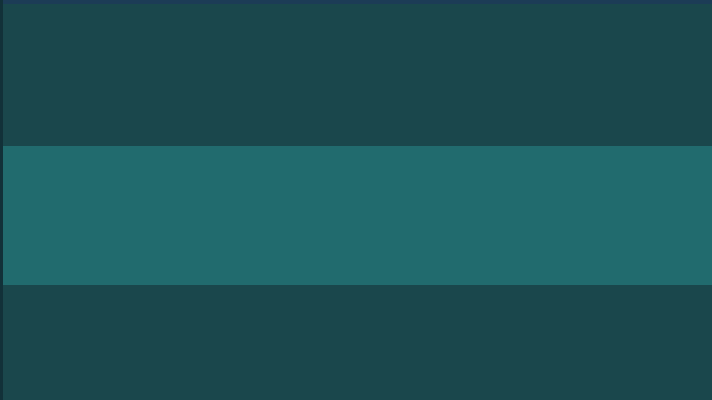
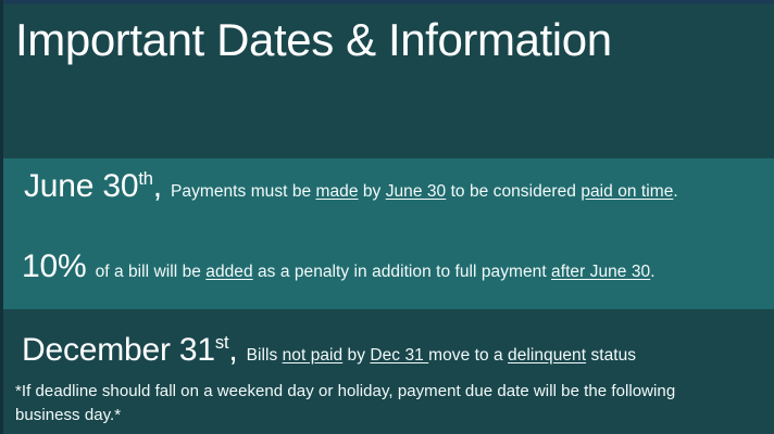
+ Important Dates & Information
+ June 30th, Payments must be made by June 30 to be considered paid on time.
+ 10% of a bill will be added as a penalty in addition to full payment after June 30.
+ December 31st, Bills not paid by Dec 31 move to a delinquent status
+ *If deadline should fall on a weekend day or holiday, payment due date will be the following business day.*
